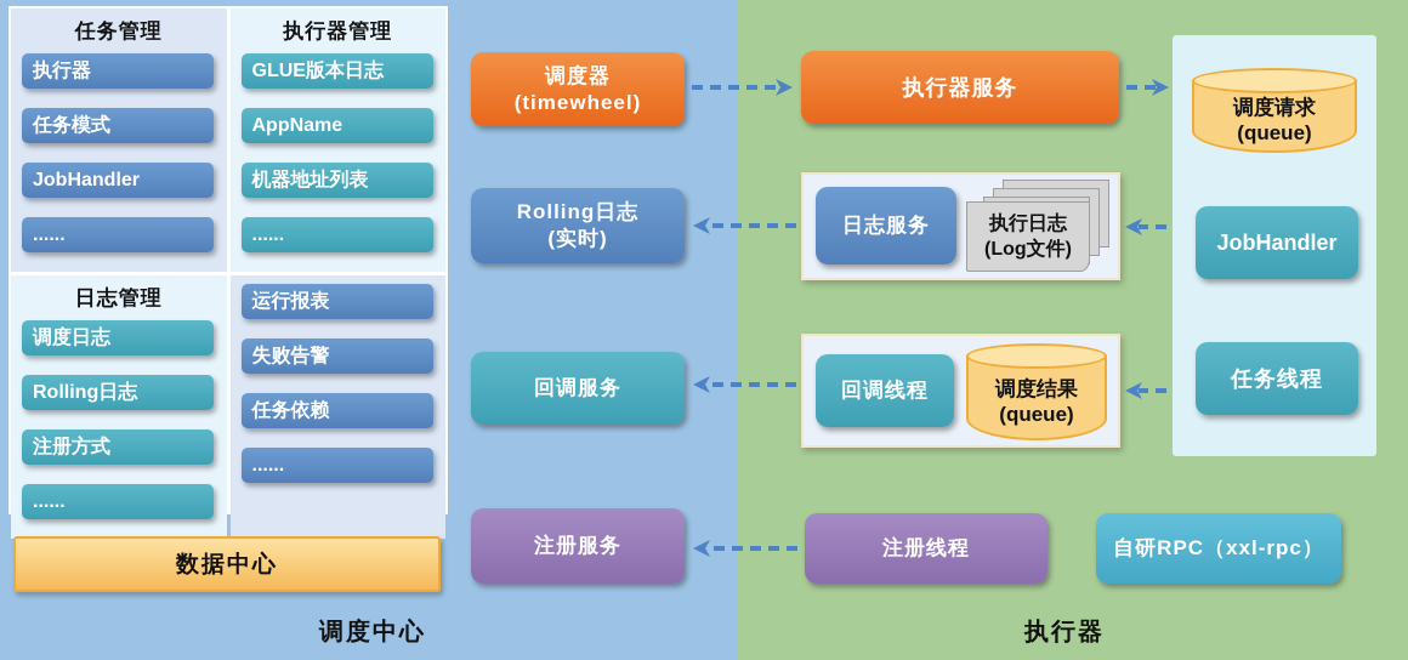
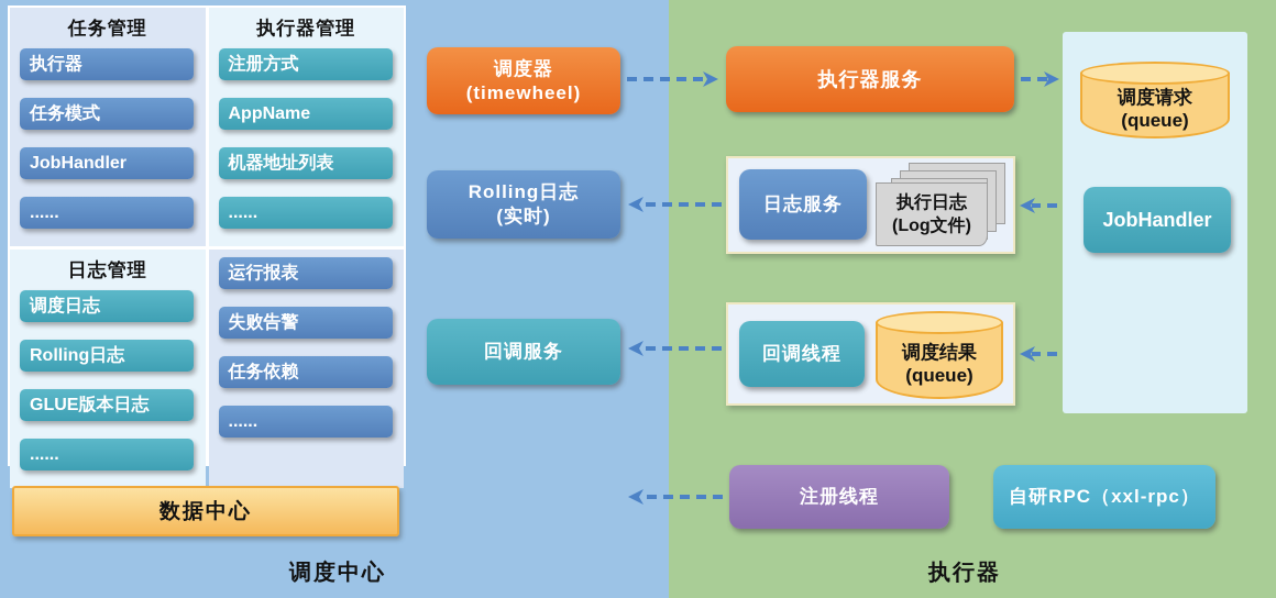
  任务管理
  执行器
  任务模式
  JobHandler
  ......
  执行器管理
- GLUE版本日志
+ 注册方式
  AppName
  机器地址列表
  ......
  日志管理
  调度日志
  Rolling日志
- 注册方式
+ GLUE版本日志
  ......
  运行报表
  失败告警
  任务依赖
  ......
  数据中心
  调度器
  (timewheel)
  Rolling日志
  (实时)
  回调服务
- 注册服务
  执行器服务
  日志服务
  执行日志
  (Log文件)
  回调线程
  调度结果
  (queue)
  注册线程
  自研RPC（xxl-rpc）
  调度请求
  (queue)
  JobHandler
- 任务线程
  调度中心
  执行器
